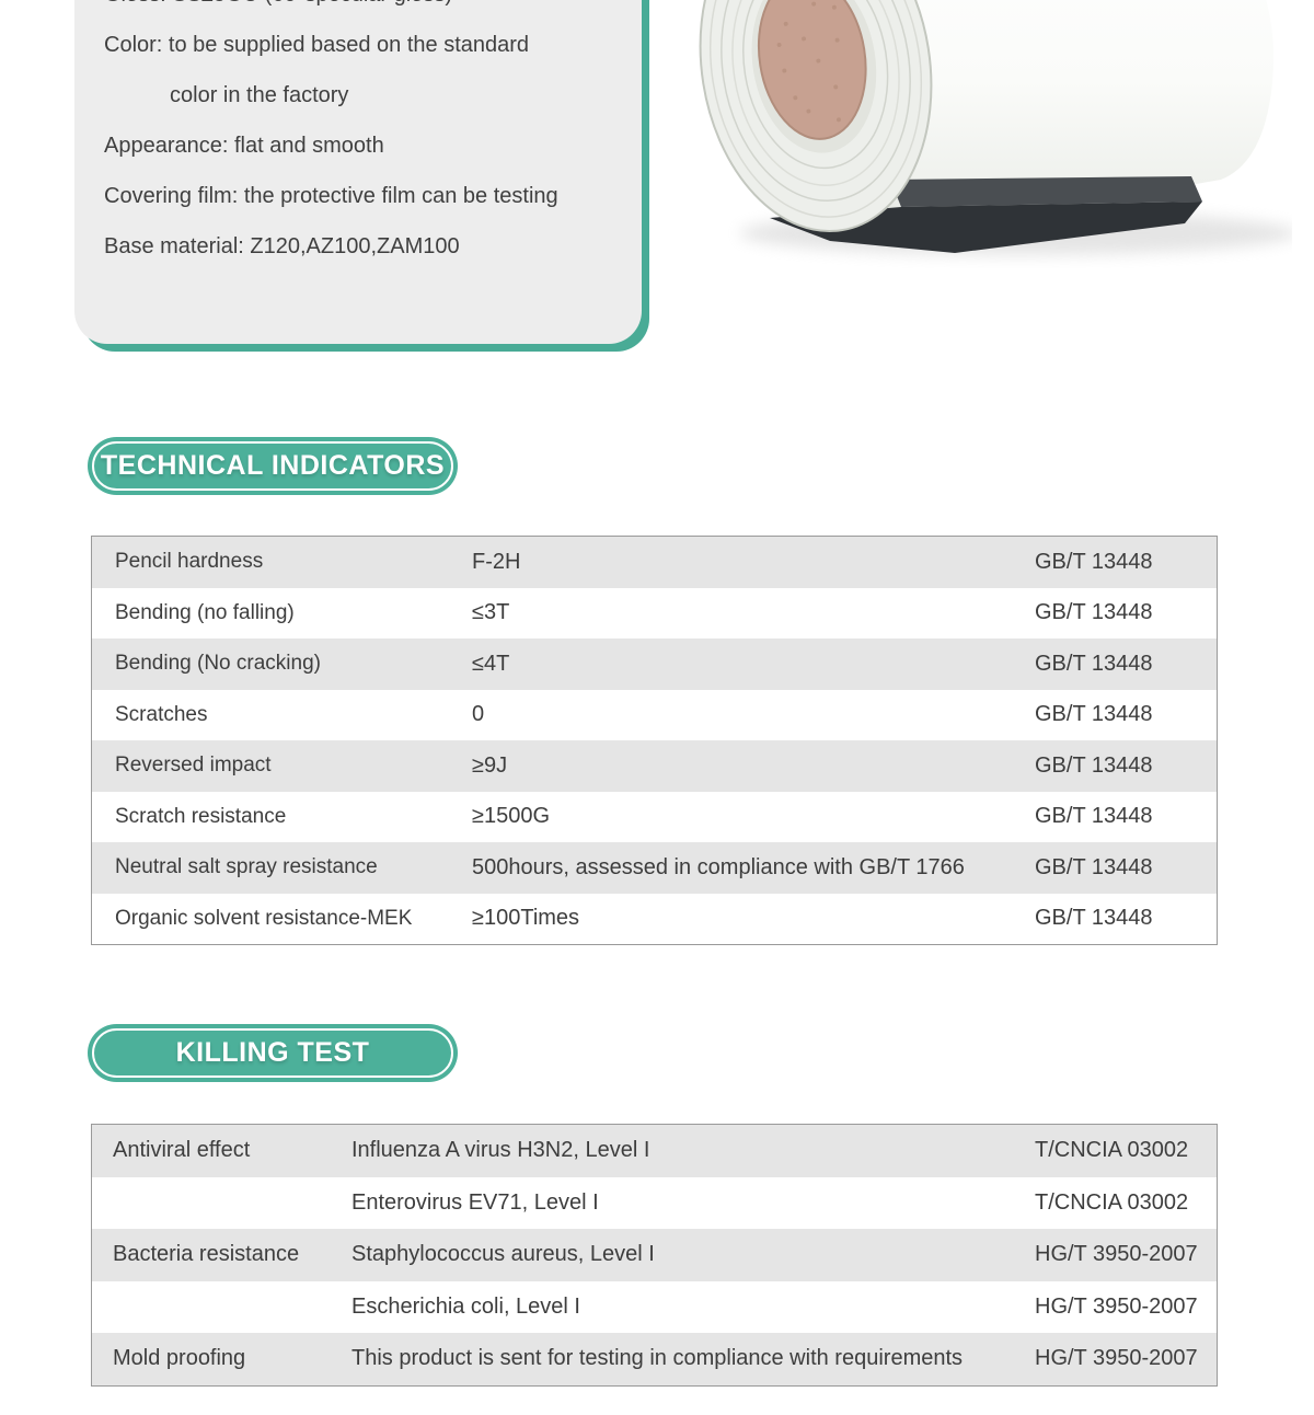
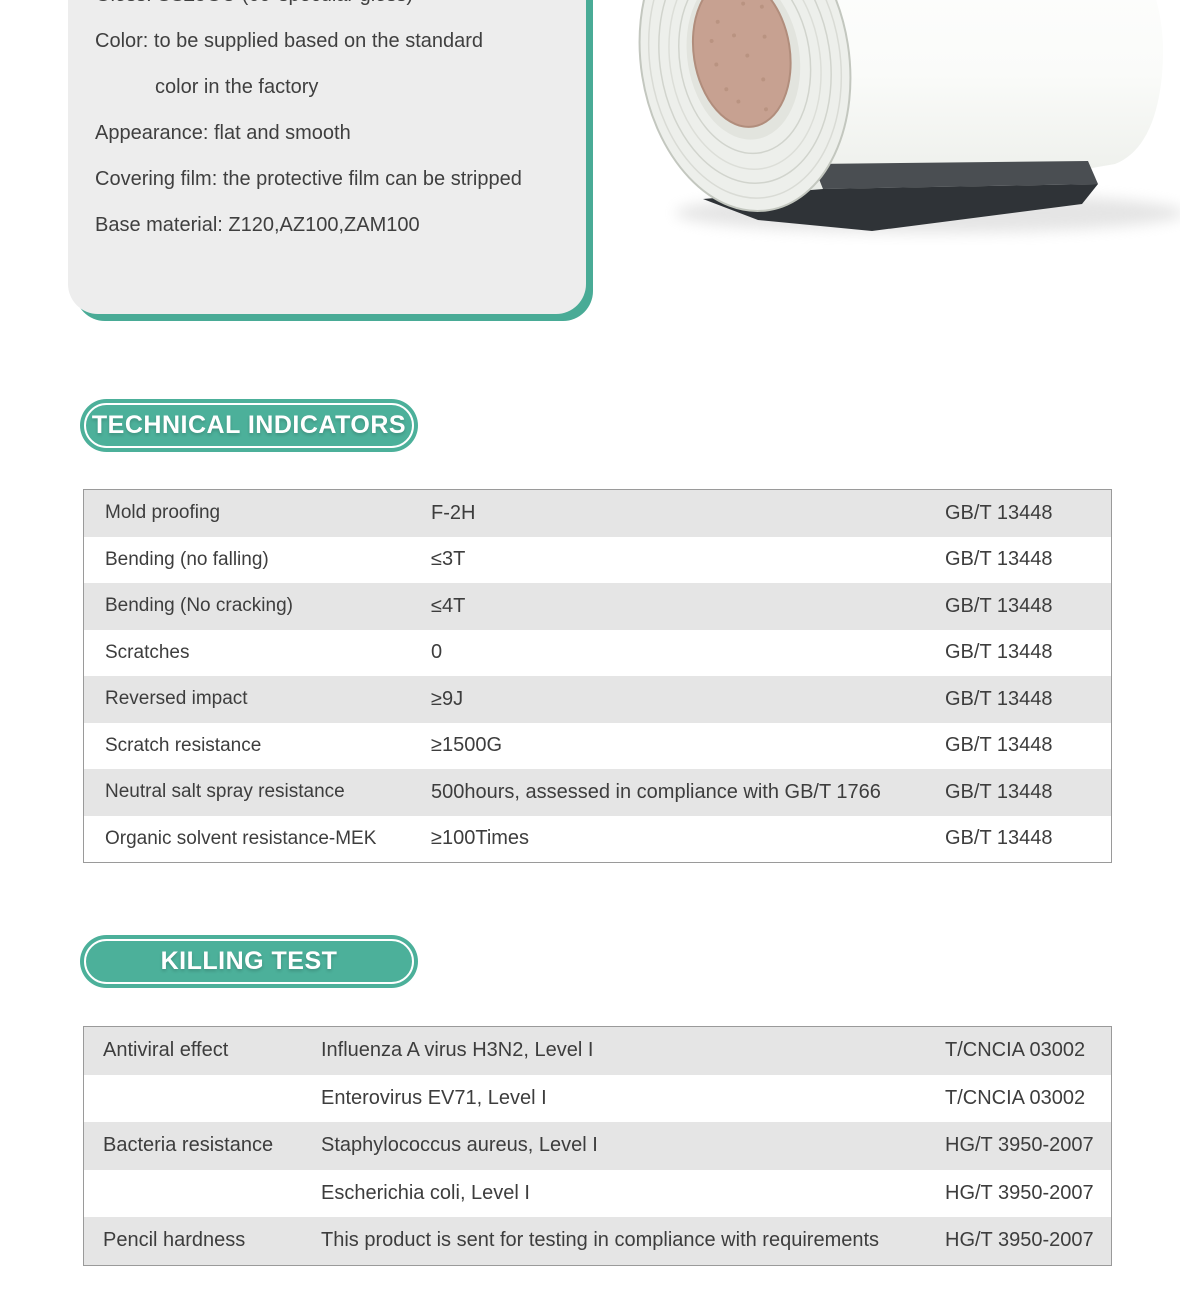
  Color: to be supplied based on the standard
  color in the factory
  Appearance: flat and smooth
- Covering film: the protective film can be testing
+ Covering film: the protective film can be stripped
  Base material: Z120,AZ100,ZAM100
  TECHNICAL INDICATORS
- Pencil hardness
+ Mold proofing
  F-2H
  GB/T 13448
  Bending (no falling)
  ≤3T
  GB/T 13448
  Bending (No cracking)
  ≤4T
  GB/T 13448
  Scratches
  0
  GB/T 13448
  Reversed impact
  ≥9J
  GB/T 13448
  Scratch resistance
  ≥1500G
  GB/T 13448
  Neutral salt spray resistance
  500hours, assessed in compliance with GB/T 1766
  GB/T 13448
  Organic solvent resistance-MEK
  ≥100Times
  GB/T 13448
  KILLING TEST
  Antiviral effect
  Influenza A virus H3N2, Level I
  T/CNCIA 03002
  Enterovirus EV71, Level I
  T/CNCIA 03002
  Bacteria resistance
  Staphylococcus aureus, Level I
  HG/T 3950-2007
  Escherichia coli, Level I
  HG/T 3950-2007
- Mold proofing
+ Pencil hardness
  This product is sent for testing in compliance with requirements
  HG/T 3950-2007
